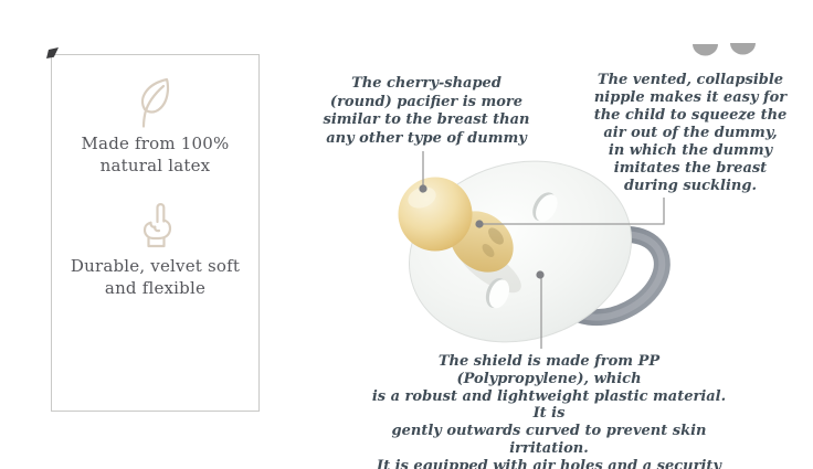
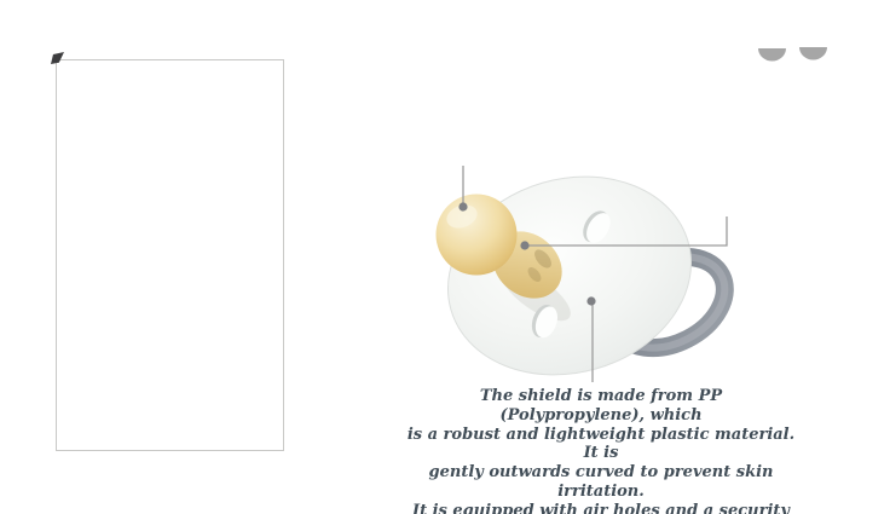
- Made from 100%
- natural latex
- Durable, velvet soft
- and flexible
- The cherry-shaped
- (round) pacifier is more
- similar to the breast than
- any other type of dummy
- The vented, collapsible
- nipple makes it easy for
- the child to squeeze the
- air out of the dummy,
- in which the dummy
- imitates the breast
- during suckling.
  The shield is made from PP (Polypropylene), which
  is a robust and lightweight plastic material. It is
  gently outwards curved to prevent skin irritation.
  It is equipped with air holes and a security
